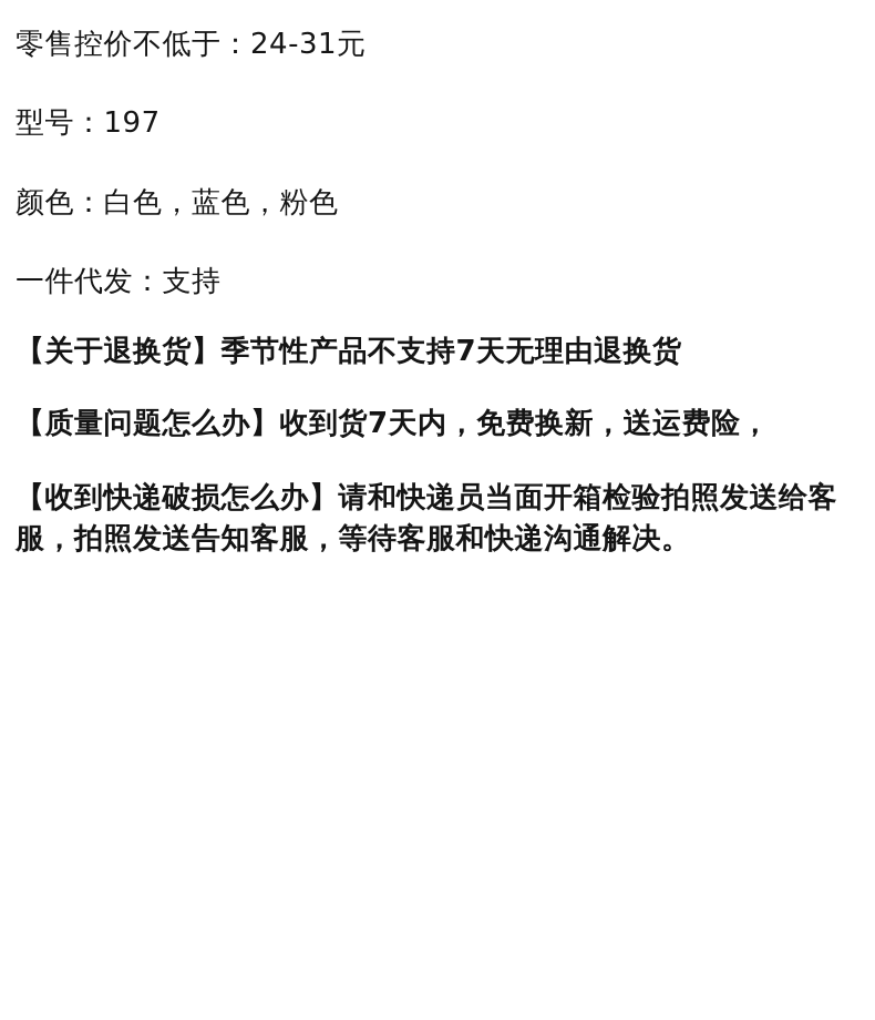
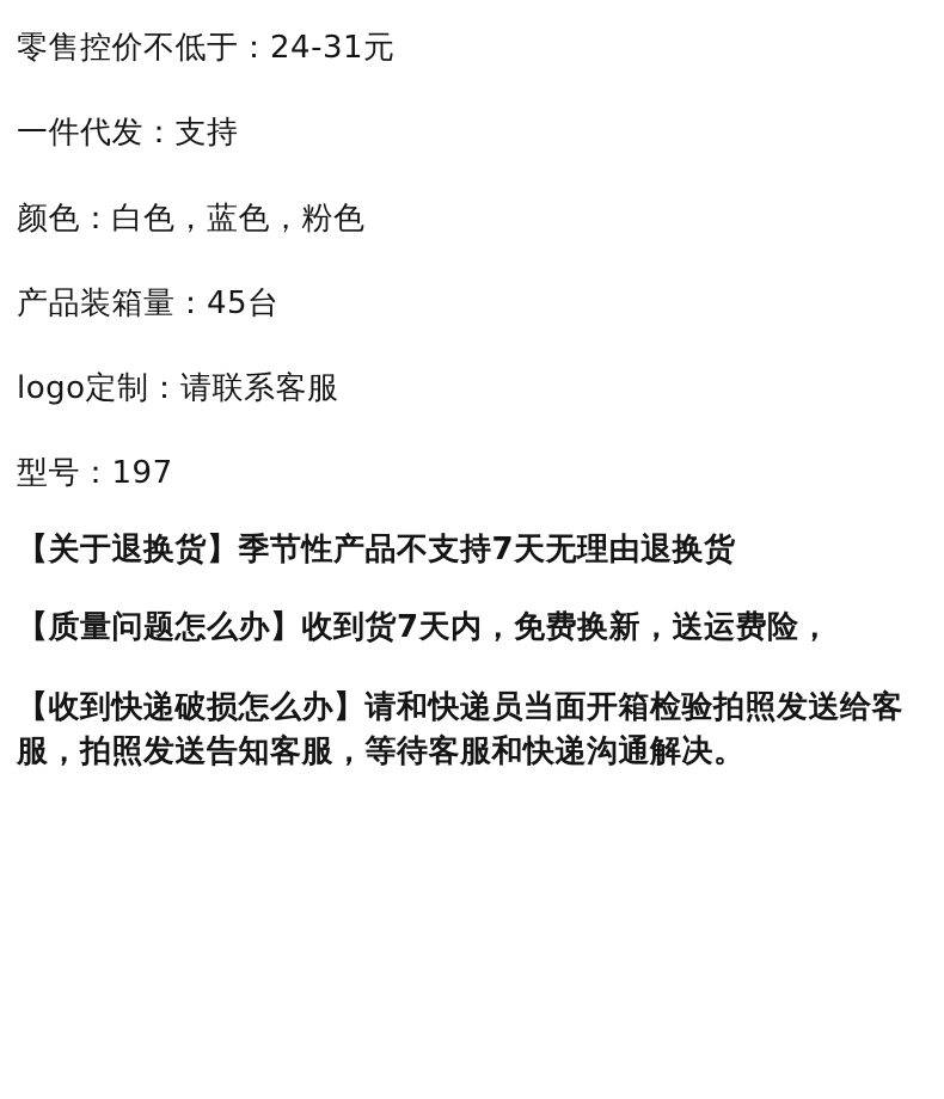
  零售控价不低于：24-31元
- 型号：197
+ 一件代发：支持
  颜色：白色，蓝色，粉色
+ 产品装箱量：45台
+ logo定制：请联系客服
- 一件代发：支持
+ 型号：197
  【关于退换货】季节性产品不支持7天无理由退换货
  【质量问题怎么办】收到货7天内，免费换新，送运费险，
  【收到快递破损怎么办】请和快递员当面开箱检验拍照发送给客服，拍照发送告知客服，等待客服和快递沟通解决。
